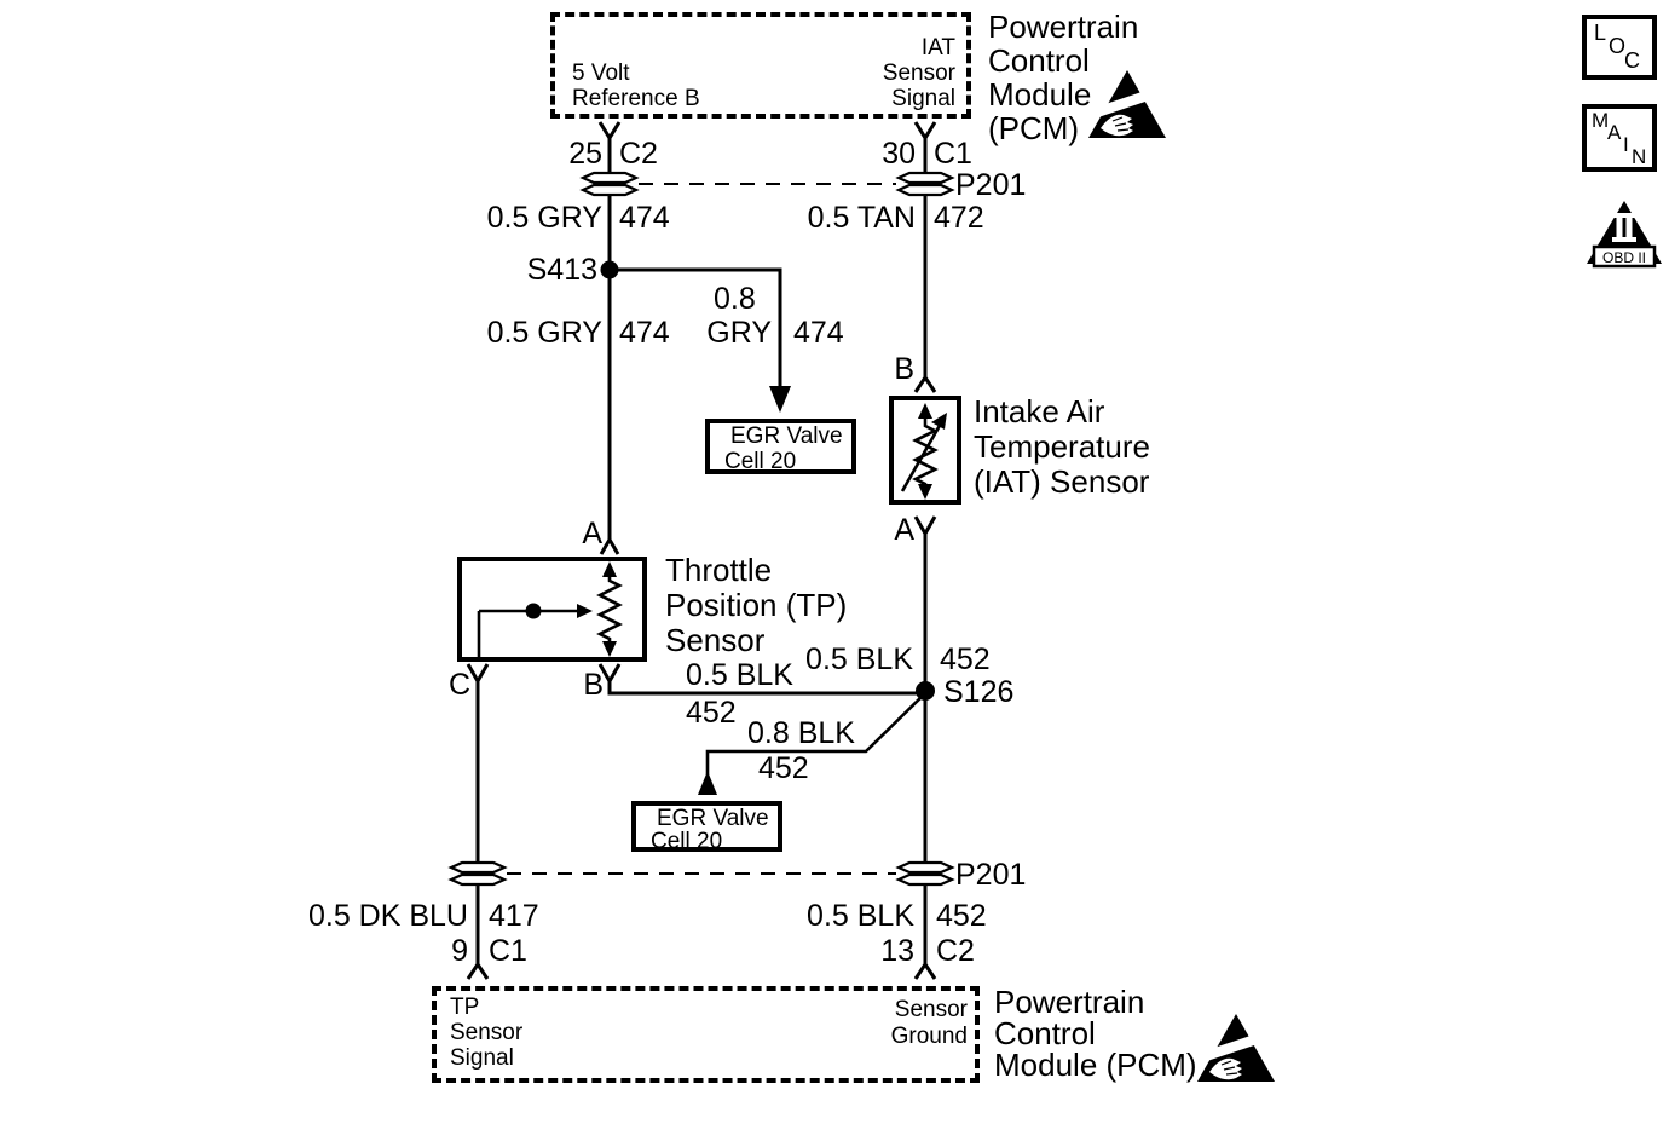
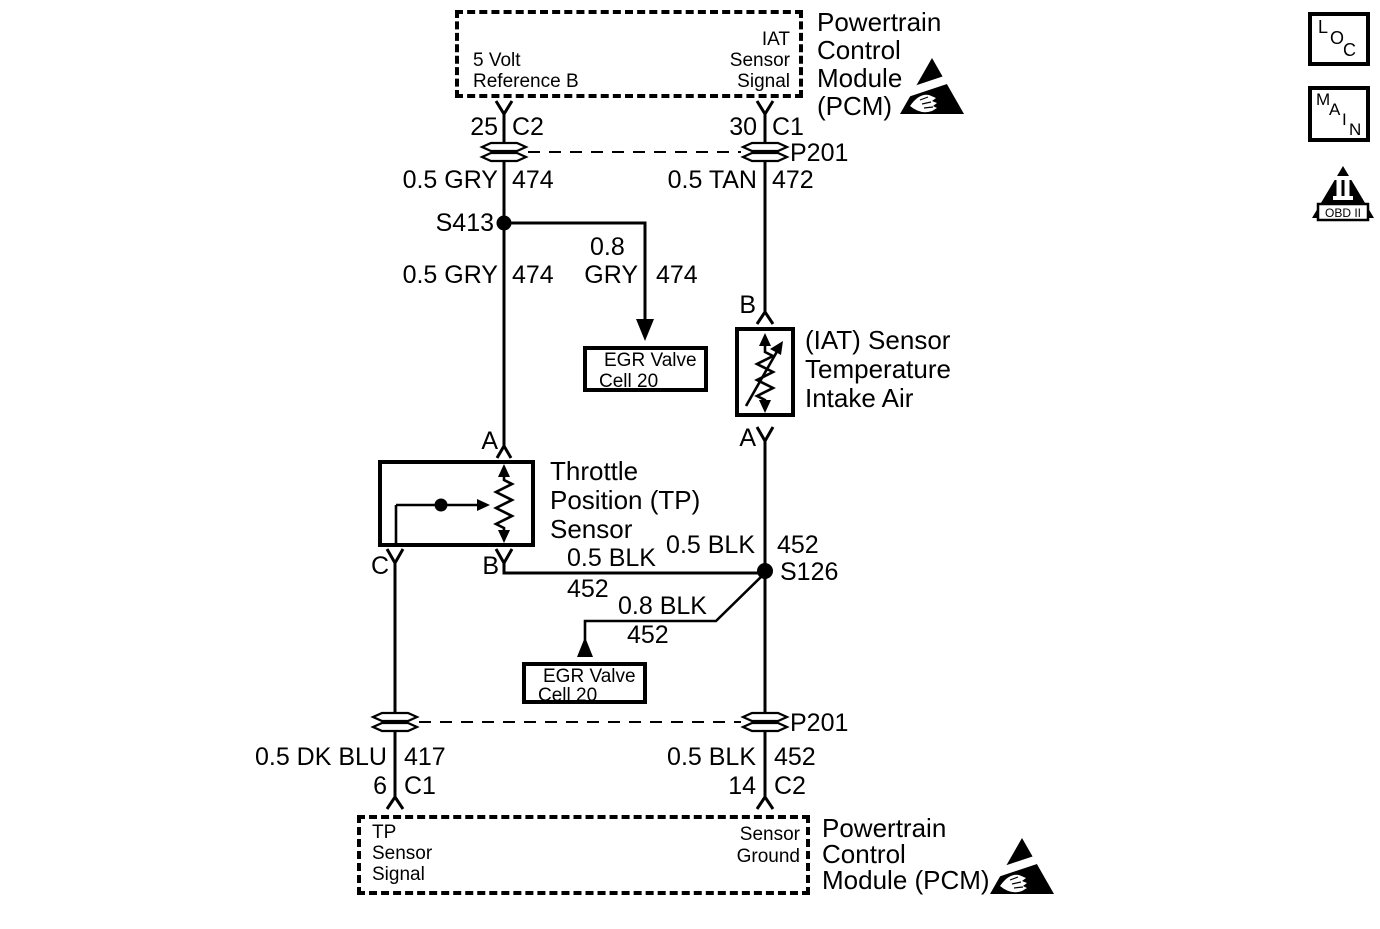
  Powertrain
  Control
  Module
  (PCM)
  5 Volt
  Reference B
  IAT
  Sensor
  Signal
  25
  C2
  30
  C1
  P201
  0.5 GRY
  474
  0.5 TAN
  472
  S413
  0.5 GRY
  474
  0.8
  GRY
  474
  EGR Valve
  Cell 20
  B
- Intake Air
+ (IAT) Sensor
  Temperature
- (IAT) Sensor
+ Intake Air
  A
  A
  Throttle
  Position (TP)
  Sensor
  C
  B
  0.5 BLK
  452
  0.5 BLK
  452
  S126
  0.8 BLK
  452
  EGR Valve
  Cell 20
  P201
  0.5 DK BLU
  417
- 9
+ 6
  C1
  0.5 BLK
  452
- 13
+ 14
  C2
  TP
  Sensor
  Signal
  Sensor
  Ground
  Powertrain
  Control
  Module (PCM)
  L
  O
  C
  M
  A
  I
  N
  OBD II
